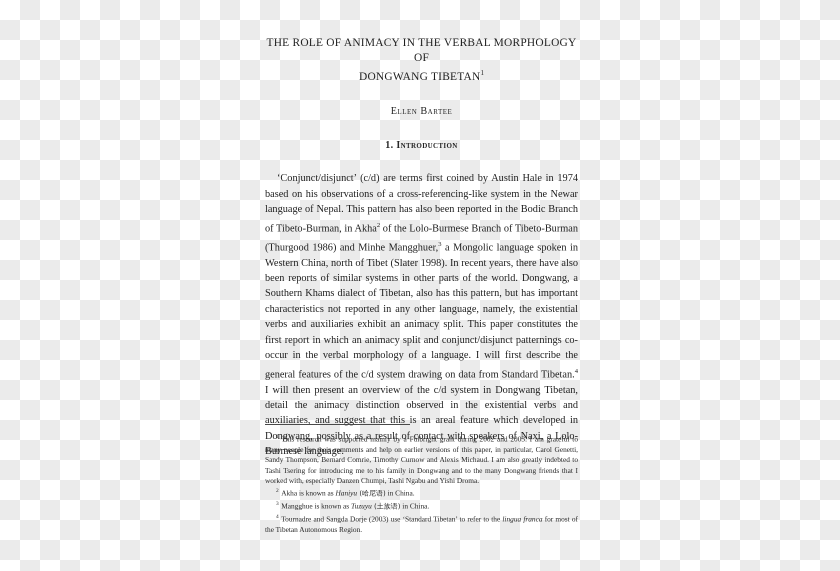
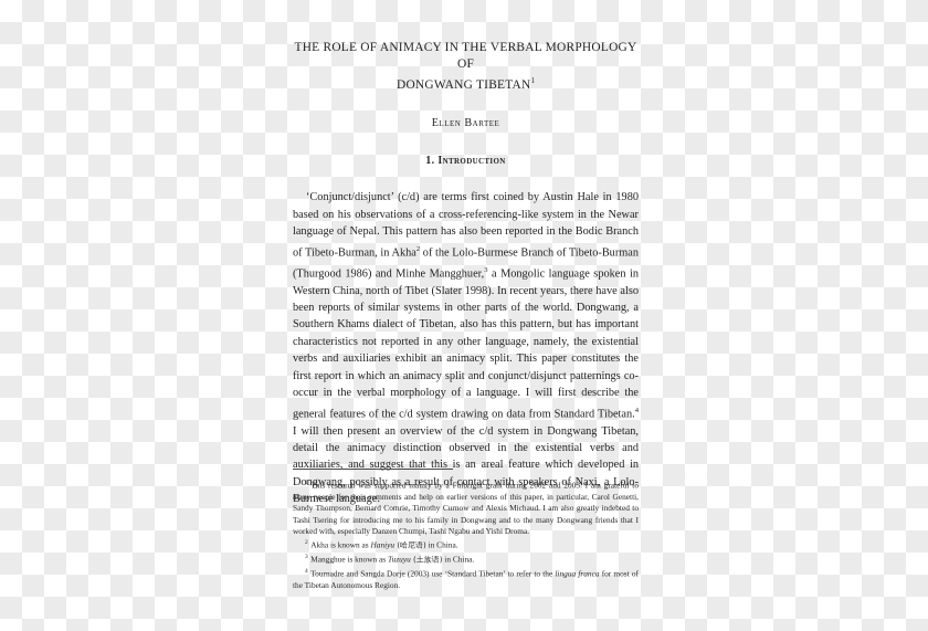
  THE ROLE OF ANIMACY IN THE VERBAL MORPHOLOGY OF
  DONGWANG TIBETAN1
  Ellen Bartee
  1. Introduction
- ‘Conjunct/disjunct’ (c/d) are terms first coined by Austin Hale in 1974 based on his observations of a cross-referencing-like system in the Newar language of Nepal. This pattern has also been reported in the Bodic Branch of Tibeto-Burman, in Akha of the Lolo-Burmese Branch of Tibeto-Burman (Thurgood 1986) and Minhe Mangghuer, a Mongolic language spoken in Western China, north of Tibet (Slater 1998). In recent years, there have also been reports of similar systems in other parts of the world. Dongwang, a Southern Khams dialect of Tibetan, also has this pattern, but has important characteristics not reported in any other language, namely, the existential verbs and auxiliaries exhibit an animacy split. This paper constitutes the first report in which an animacy split and conjunct/disjunct patternings co-occur in the verbal morphology of a language. I will first describe the general features of the c/d system drawing on data from Standard Tibetan. I will then present an overview of the c/d system in Dongwang Tibetan, detail the animacy distinction observed in the existential verbs and auxiliaries, and suggest that this is an areal feature which developed in Dongwang, possibly as a result of contact with speakers of Naxi, a Lolo-Burmese language.
+ ‘Conjunct/disjunct’ (c/d) are terms first coined by Austin Hale in 1980 based on his observations of a cross-referencing-like system in the Newar language of Nepal. This pattern has also been reported in the Bodic Branch of Tibeto-Burman, in Akha of the Lolo-Burmese Branch of Tibeto-Burman (Thurgood 1986) and Minhe Mangghuer, a Mongolic language spoken in Western China, north of Tibet (Slater 1998). In recent years, there have also been reports of similar systems in other parts of the world. Dongwang, a Southern Khams dialect of Tibetan, also has this pattern, but has important characteristics not reported in any other language, namely, the existential verbs and auxiliaries exhibit an animacy split. This paper constitutes the first report in which an animacy split and conjunct/disjunct patternings co-occur in the verbal morphology of a language. I will first describe the general features of the c/d system drawing on data from Standard Tibetan. I will then present an overview of the c/d system in Dongwang Tibetan, detail the animacy distinction observed in the existential verbs and auxiliaries, and suggest that this is an areal feature which developed in Dongwang, possibly as a result of contact with speakers of Naxi, a Lolo-Burmese language.
  This research was supported mainly by a Fulbright grant during 2002 and 2003. I am grateful to many people for their comments and help on earlier versions of this paper, in particular, Carol Genetti, Sandy Thompson, Bernard Comrie, Timothy Curnow and Alexis Michaud. I am also greatly indebted to Tashi Tsering for introducing me to his family in Dongwang and to the many Dongwang friends that I worked with, especially Danzen Chumpi, Tashi Ngabu and Yishi Droma.
  Akha is known as Haniyu (哈尼语) in China.
  Mangghue is known as Tuzuyu (土族语) in China.
  Tournadre and Sangda Dorje (2003) use ‘Standard Tibetan’ to refer to the lingua franca for most of the Tibetan Autonomous Region.
